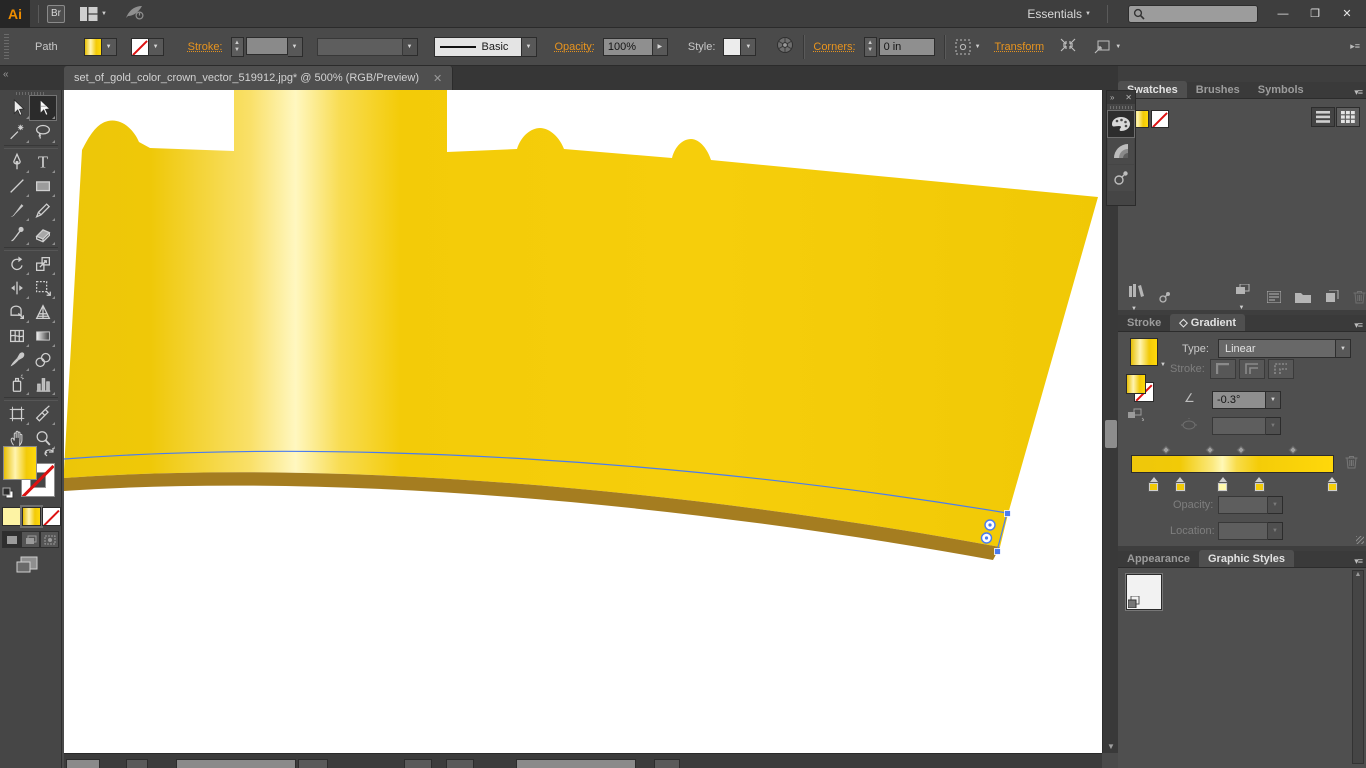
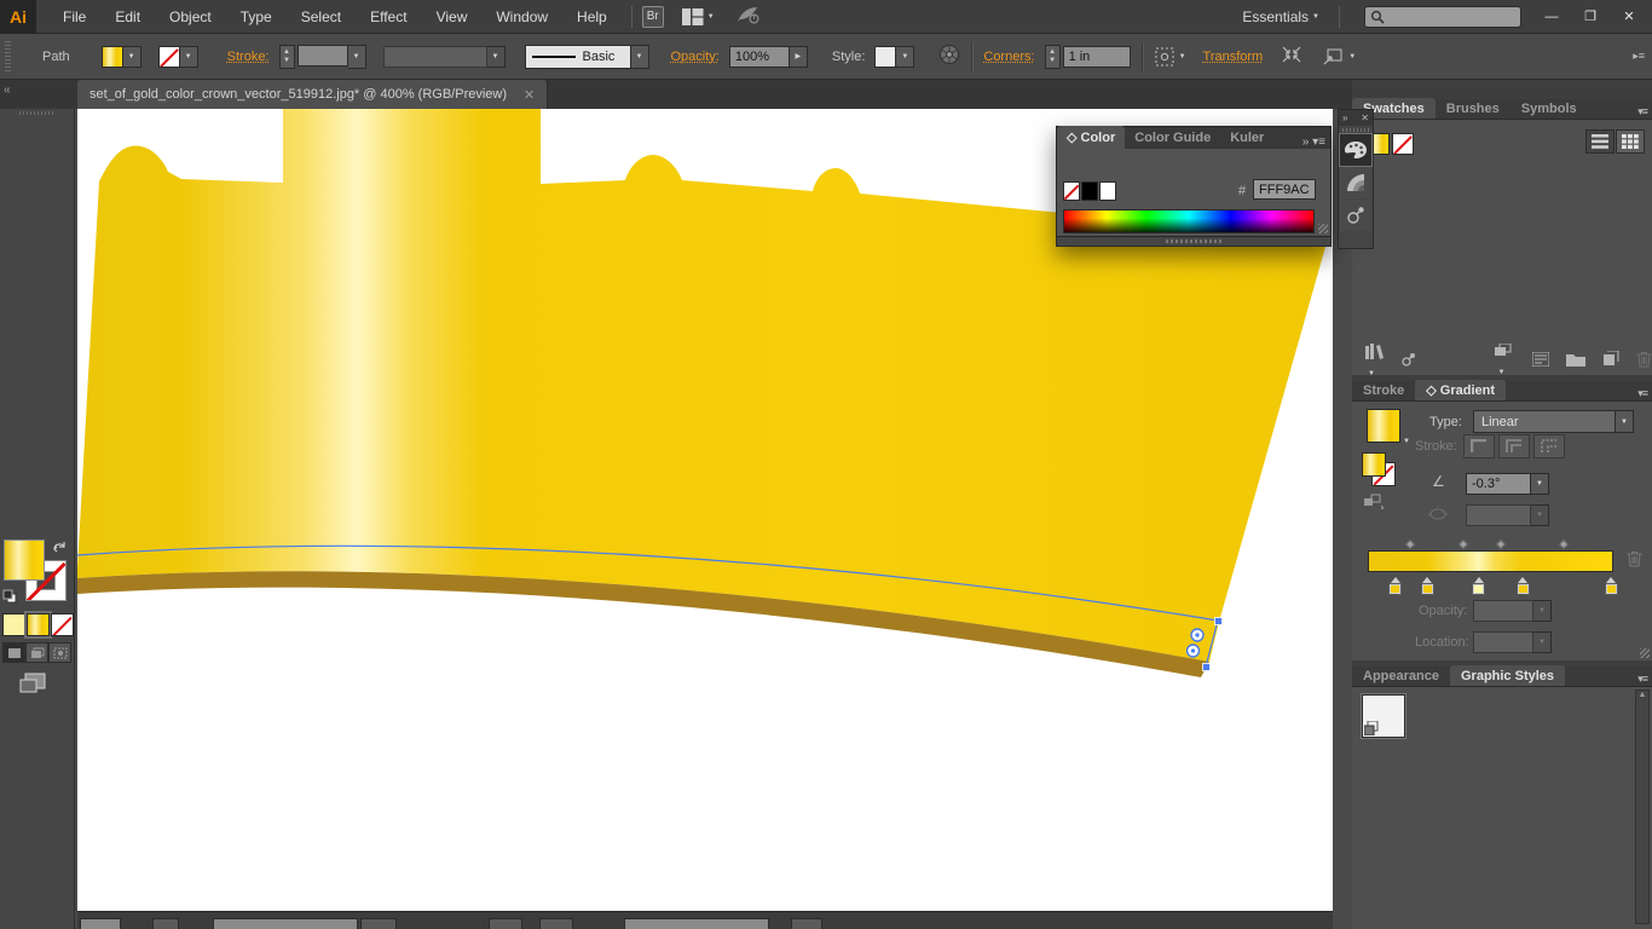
  Ai
+ File
+ Edit
+ Object
+ Type
+ Select
+ Effect
+ View
+ Window
+ Help
  Br
  Essentials
  —
  ❐
  ✕
  Path
  Stroke:
  Basic
  Opacity:
  100%
  Style:
  Corners:
- 0 in
+ 1 in
  Transform
  ▸≡
  «
- set_of_gold_color_crown_vector_519912.jpg* @ 500% (RGB/Preview)
+ set_of_gold_color_crown_vector_519912.jpg* @ 400% (RGB/Preview)
  ✕
- T
- ▼
  watches
  Brushes
  Symbols
  ▾≡
  Stroke
  ◇ Gradient
  ▾≡
  Type:
  Linear
  Stroke:
  ∠
  -0.3°
  Opacity:
  Location:
  Appearance
  Graphic Styles
  ▾≡
  »
  ✕
+ ◇ Color
+ Color Guide
+ Kuler
+ » ▾≡
+ #
+ FFF9AC
